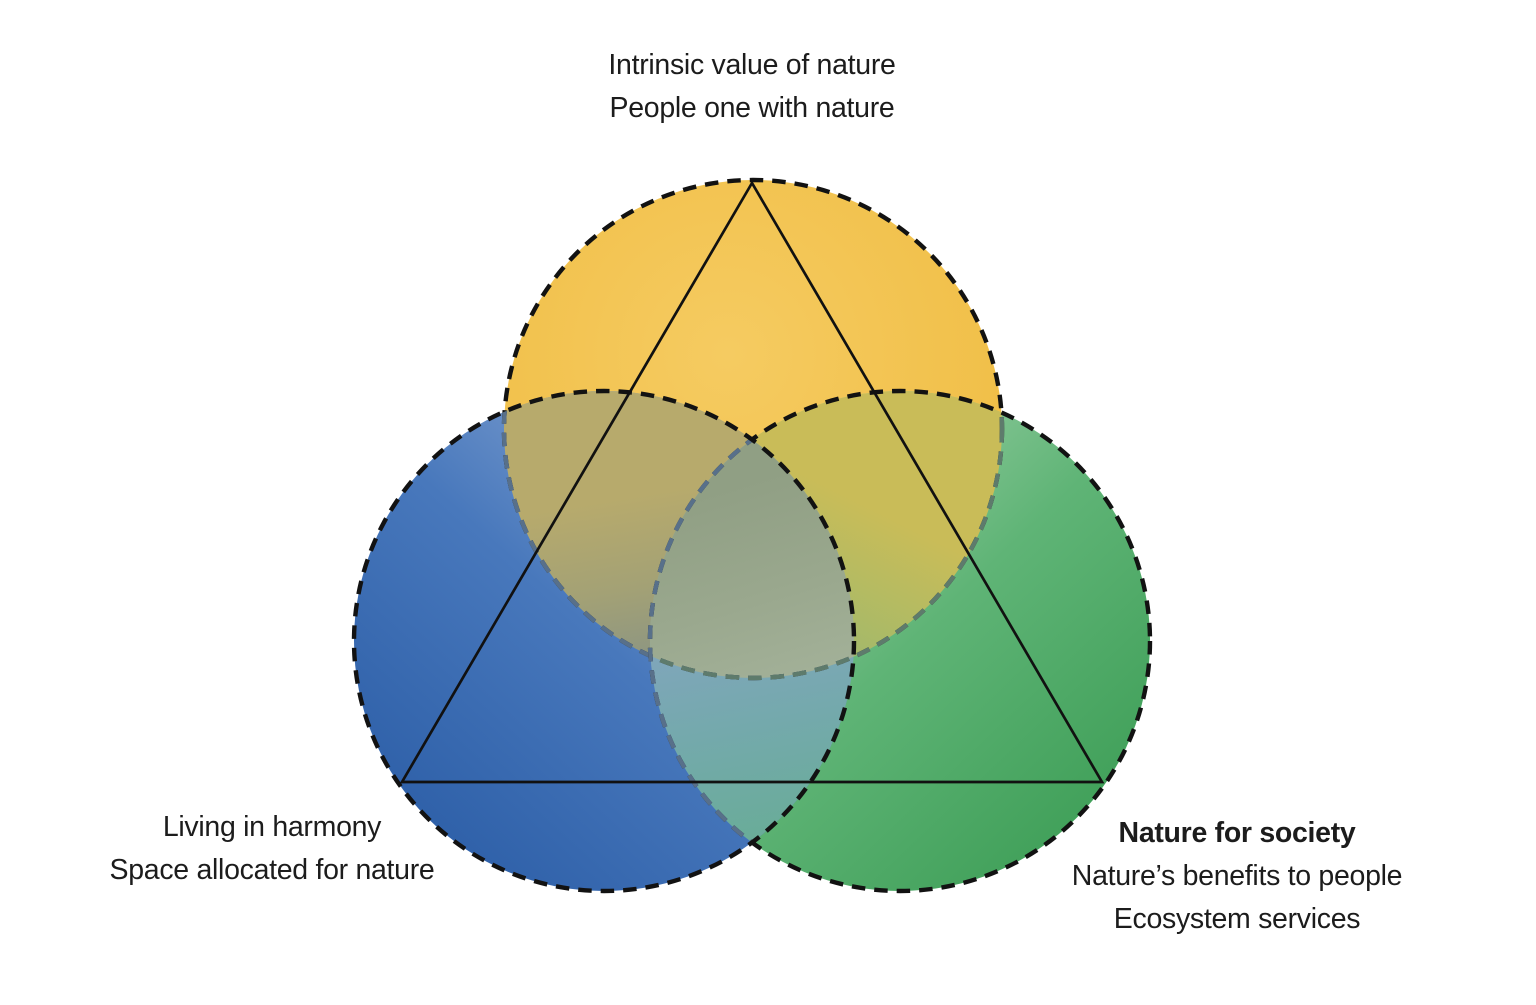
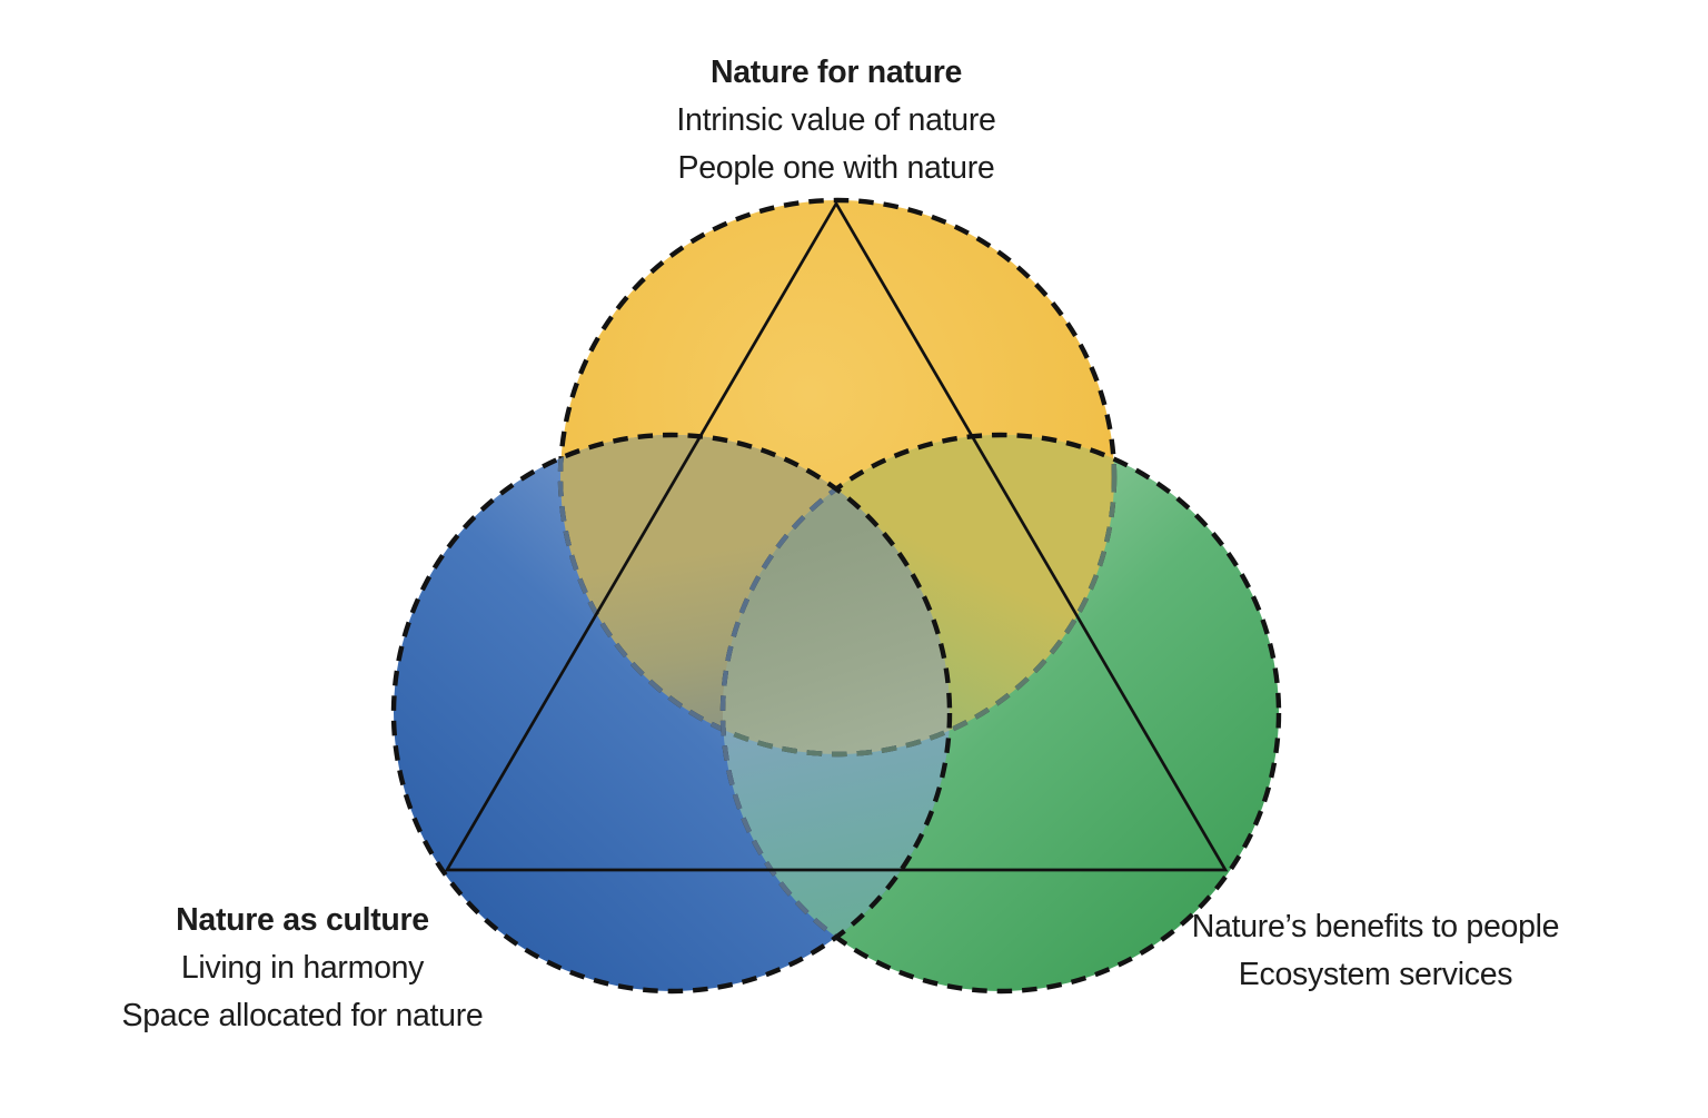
+ Nature for nature
  Intrinsic value of nature
  People one with nature
+ Nature as culture
  Living in harmony
  Space allocated for nature
- Nature for society
  Nature’s benefits to people
  Ecosystem services
